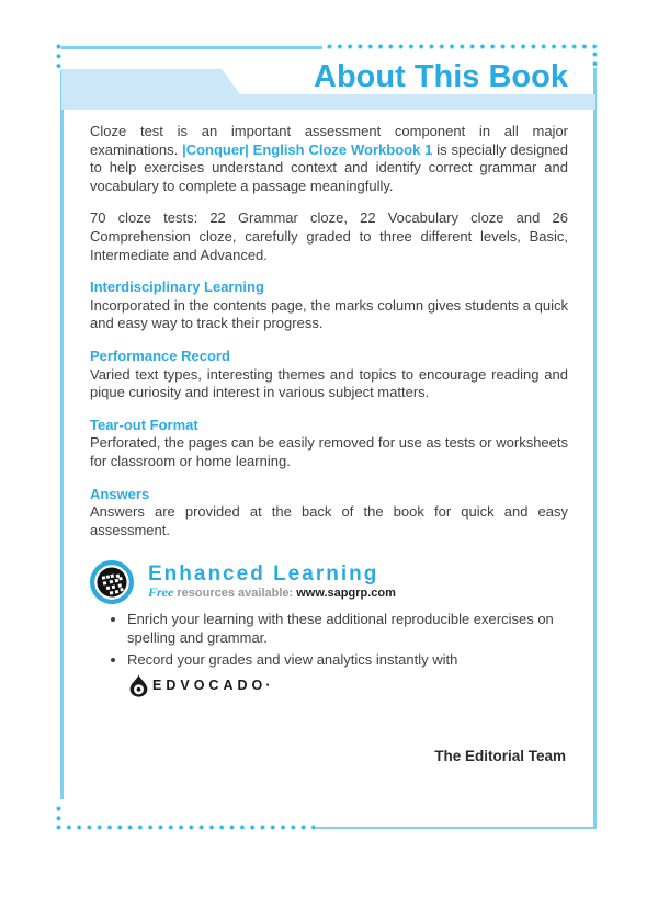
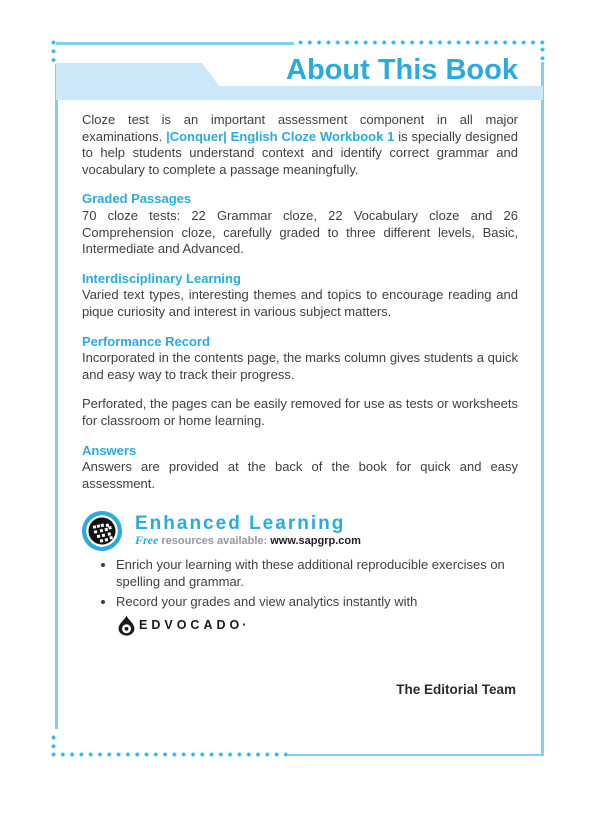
  About This Book
- Cloze test is an important assessment component in all major examinations. |Conquer| English Cloze Workbook 1 is specially designed to help exercises understand context and identify correct grammar and vocabulary to complete a passage meaningfully.
+ Cloze test is an important assessment component in all major examinations. |Conquer| English Cloze Workbook 1 is specially designed to help students understand context and identify correct grammar and vocabulary to complete a passage meaningfully.
+ Graded Passages
  70 cloze tests: 22 Grammar cloze, 22 Vocabulary cloze and 26 Comprehension cloze, carefully graded to three different levels, Basic, Intermediate and Advanced.
  Interdisciplinary Learning
- Incorporated in the contents page, the marks column gives students a quick and easy way to track their progress.
+ Varied text types, interesting themes and topics to encourage reading and pique curiosity and interest in various subject matters.
  Performance Record
- Varied text types, interesting themes and topics to encourage reading and pique curiosity and interest in various subject matters.
+ Incorporated in the contents page, the marks column gives students a quick and easy way to track their progress.
- Tear-out Format
  Perforated, the pages can be easily removed for use as tests or worksheets for classroom or home learning.
  Answers
  Answers are provided at the back of the book for quick and easy assessment.
  Enhanced Learning
  Free resources available: www.sapgrp.com
  Enrich your learning with these additional reproducible exercises on spelling and grammar.
  Record your grades and view analytics instantly with
  EDVOCADO
  ·
  The Editorial Team
